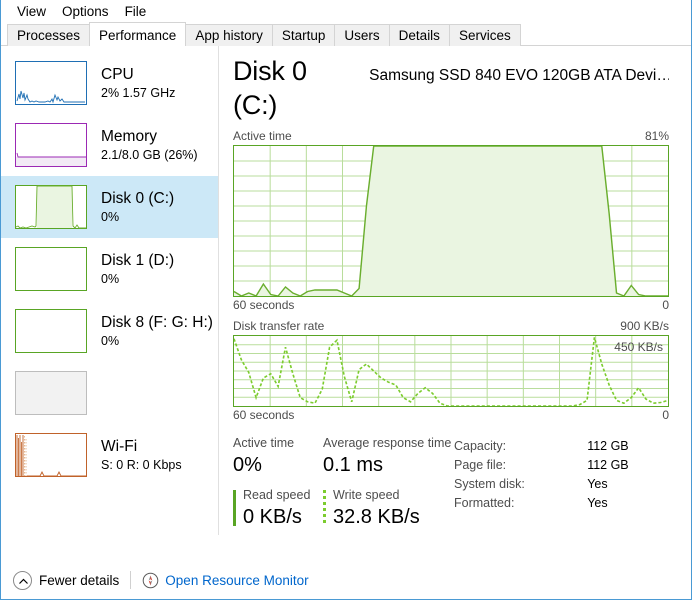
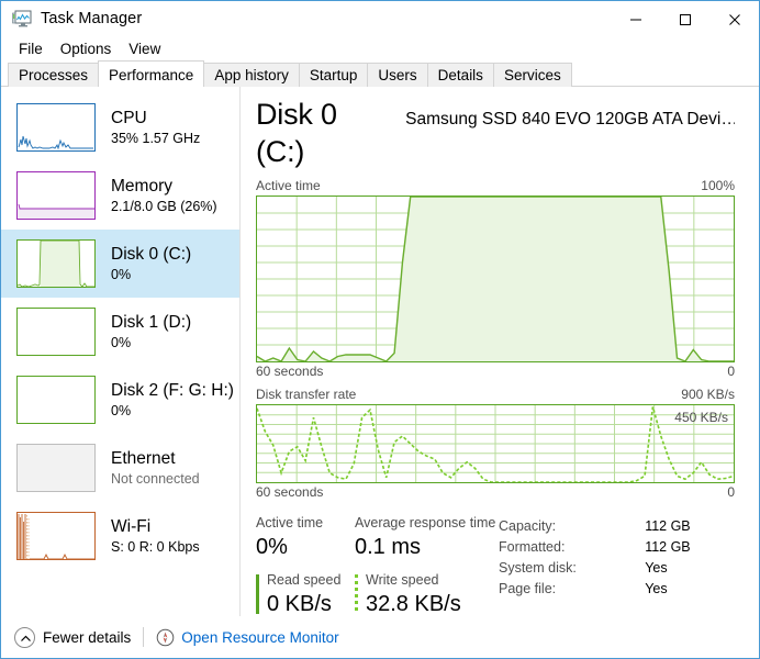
+ Task Manager
- View
+ File
  Options
- File
+ View
  Processes
  Performance
  App history
  Startup
  Users
  Details
  Services
  CPU
- 2% 1.57 GHz
+ 35% 1.57 GHz
  Memory
  2.1/8.0 GB (26%)
  Disk 0 (C:)
  0%
  Disk 1 (D:)
  0%
- Disk 8 (F: G: H:)
+ Disk 2 (F: G: H:)
  0%
+ Ethernet
+ Not connected
  Wi-Fi
  S: 0 R: 0 Kbps
  Disk 0 (C:)
  Samsung SSD 840 EVO 120GB ATA Devi…
  Active time
- 81%
+ 100%
  60 seconds
  0
  Disk transfer rate
  900 KB/s
  450 KB/s
  60 seconds
  0
  Active time
  0%
  Average response time
  0.1 ms
  Read speed
  0 KB/s
  Write speed
  32.8 KB/s
  Capacity:
  112 GB
- Page file:
+ Formatted:
  112 GB
  System disk:
  Yes
- Formatted:
+ Page file:
  Yes
  Fewer details
  Open Resource Monitor
